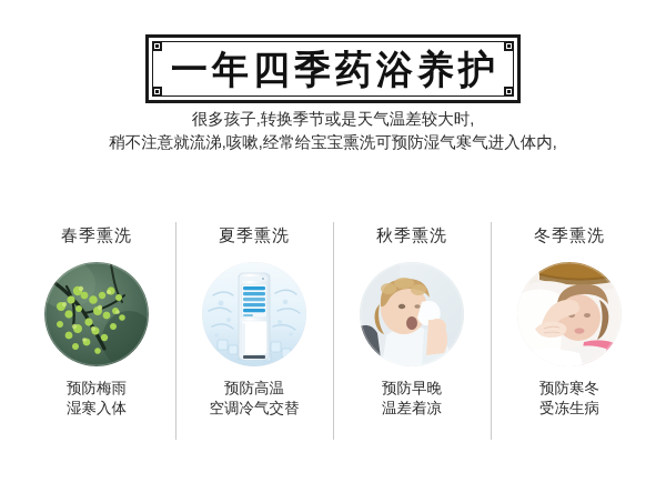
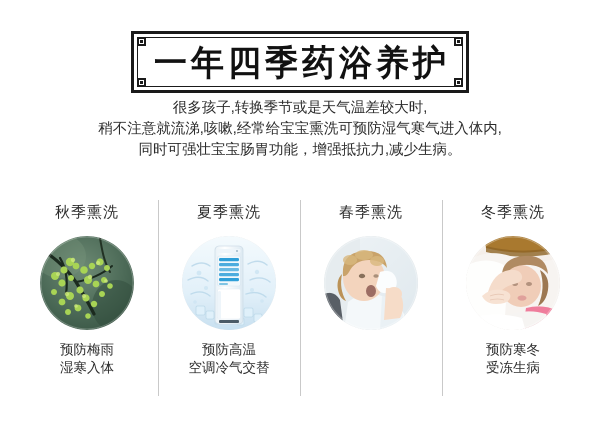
  一年四季药浴养护
  很多孩子,转换季节或是天气温差较大时,
  稍不注意就流涕,咳嗽,经常给宝宝熏洗可预防湿气寒气进入体内,
+ 同时可强壮宝宝肠胃功能，增强抵抗力,减少生病。
- 春季熏洗
+ 秋季熏洗
  预防梅雨
  湿寒入体
  夏季熏洗
  预防高温
  空调冷气交替
- 秋季熏洗
+ 春季熏洗
- 预防早晚
- 温差着凉
  冬季熏洗
  预防寒冬
  受冻生病
